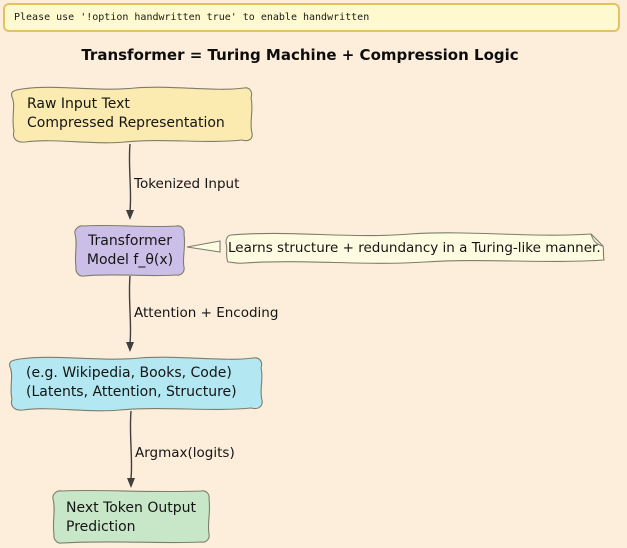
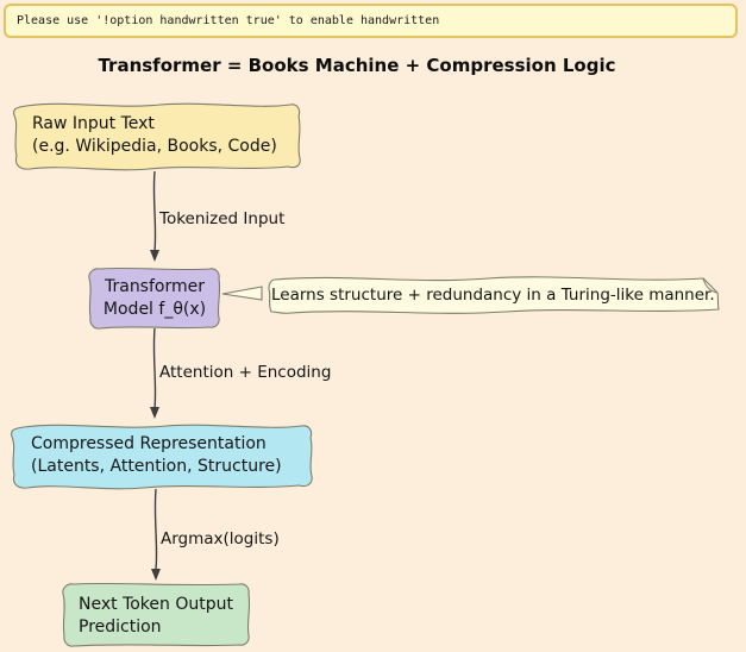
  Please use '!option handwritten true' to enable handwritten
- Transformer = Turing Machine + Compression Logic
+ Transformer = Books Machine + Compression Logic
  Raw Input Text
- Compressed Representation
+ (e.g. Wikipedia, Books, Code)
  Transformer
  Model f_θ(x)
  Learns structure + redundancy in a Turing-like manner.
- (e.g. Wikipedia, Books, Code)
+ Compressed Representation
  (Latents, Attention, Structure)
  Next Token Output
  Prediction
  Tokenized Input
  Attention + Encoding
  Argmax(logits)
